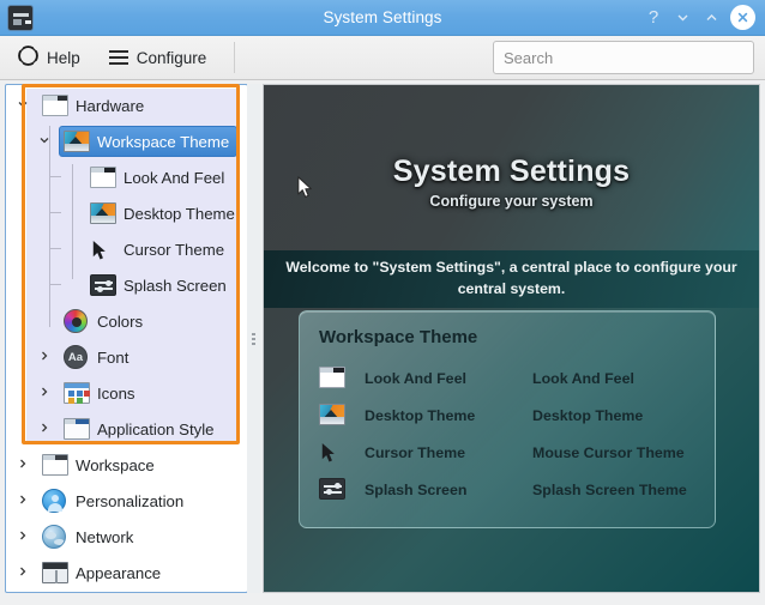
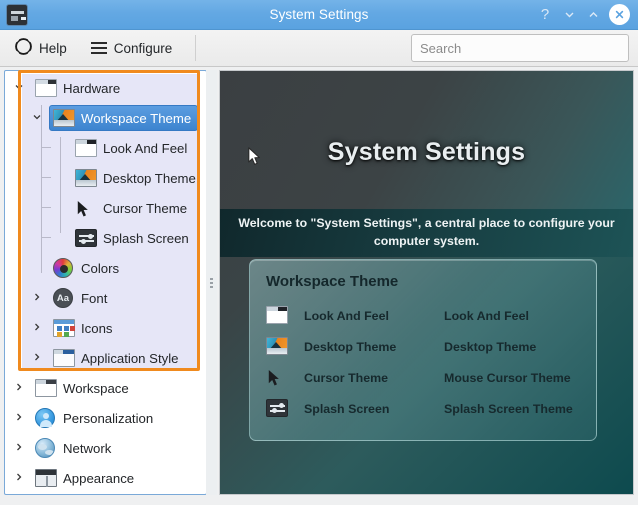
  System Settings
  ?
  Help
  Configure
  Search
  Hardware
  Workspace Theme
  Look And Feel
  Desktop Theme
  Cursor Theme
  Splash Screen
  Colors
  Aa
  Font
  Icons
  Application Style
  Workspace
  Personalization
  Network
  Appearance
  System Settings
- Configure your system
- Welcome to "System Settings", a central place to configure your central system.
+ Welcome to "System Settings", a central place to configure your computer system.
  Workspace Theme
  Look And Feel
  Look And Feel
  Desktop Theme
  Desktop Theme
  Cursor Theme
  Mouse Cursor Theme
  Splash Screen
  Splash Screen Theme
